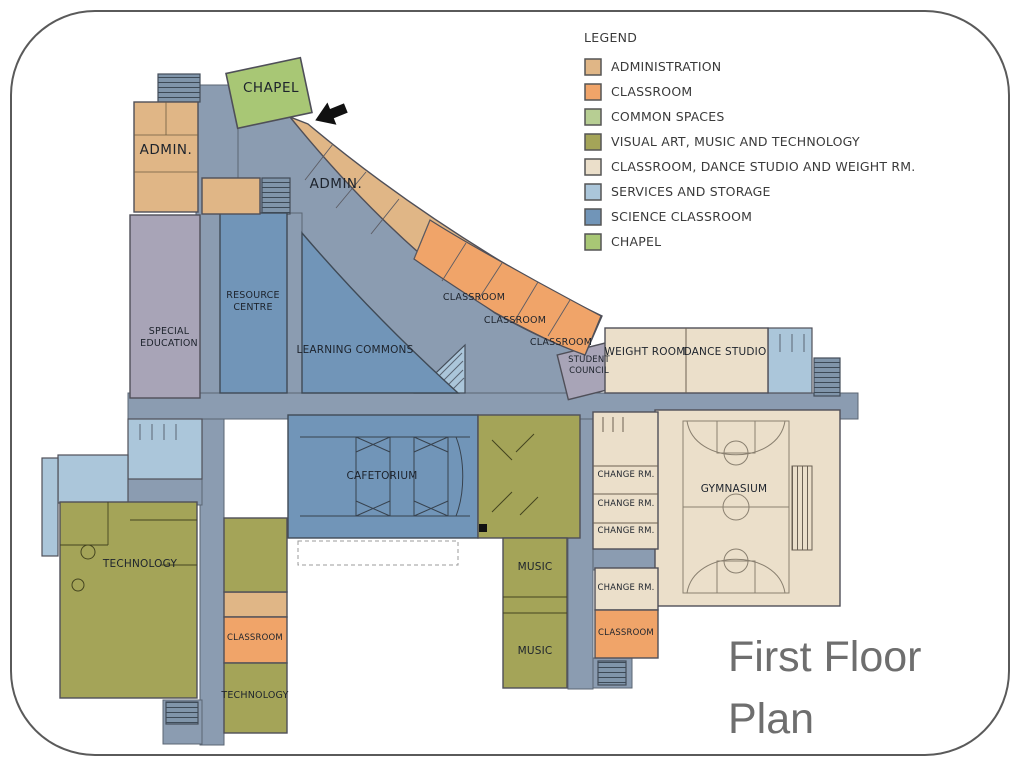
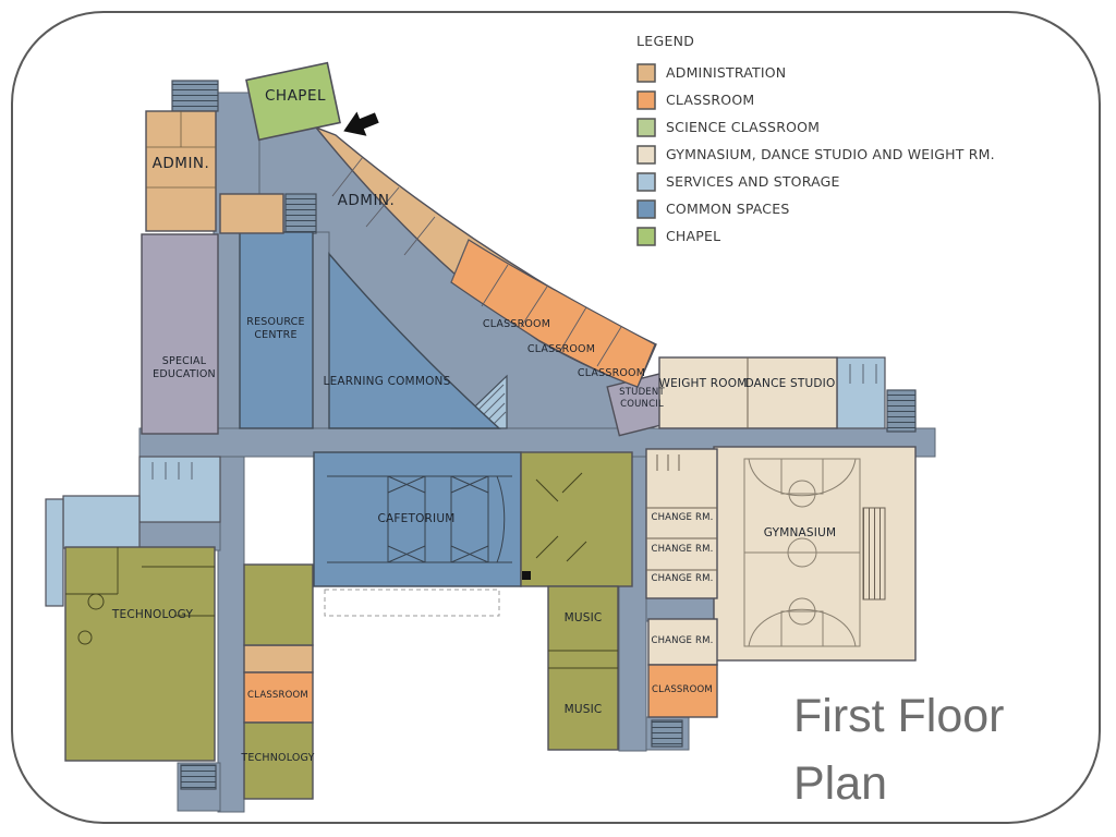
  CHAPEL
  ADMIN.
  ADMIN.
  SPECIAL
  EDUCATION
  RESOURCE
  CENTRE
  LEARNING COMMONS
  CLASSROOM
  CLASSROOM
  CLASSROOM
  STUDENT
  COUNCIL
  WEIGHT ROOM
  DANCE STUDIO
  GYMNASIUM
  CHANGE RM.
  CHANGE RM.
  CHANGE RM.
  CHANGE RM.
  CLASSROOM
  CAFETORIUM
  MUSIC
  MUSIC
  TECHNOLOGY
  CLASSROOM
  TECHNOLOGY
  LEGEND
  ADMINISTRATION
  CLASSROOM
- COMMON SPACES
+ SCIENCE CLASSROOM
- VISUAL ART, MUSIC AND TECHNOLOGY
- CLASSROOM, DANCE STUDIO AND WEIGHT RM.
+ GYMNASIUM, DANCE STUDIO AND WEIGHT RM.
  SERVICES AND STORAGE
- SCIENCE CLASSROOM
+ COMMON SPACES
  CHAPEL
  First Floor
  Plan
